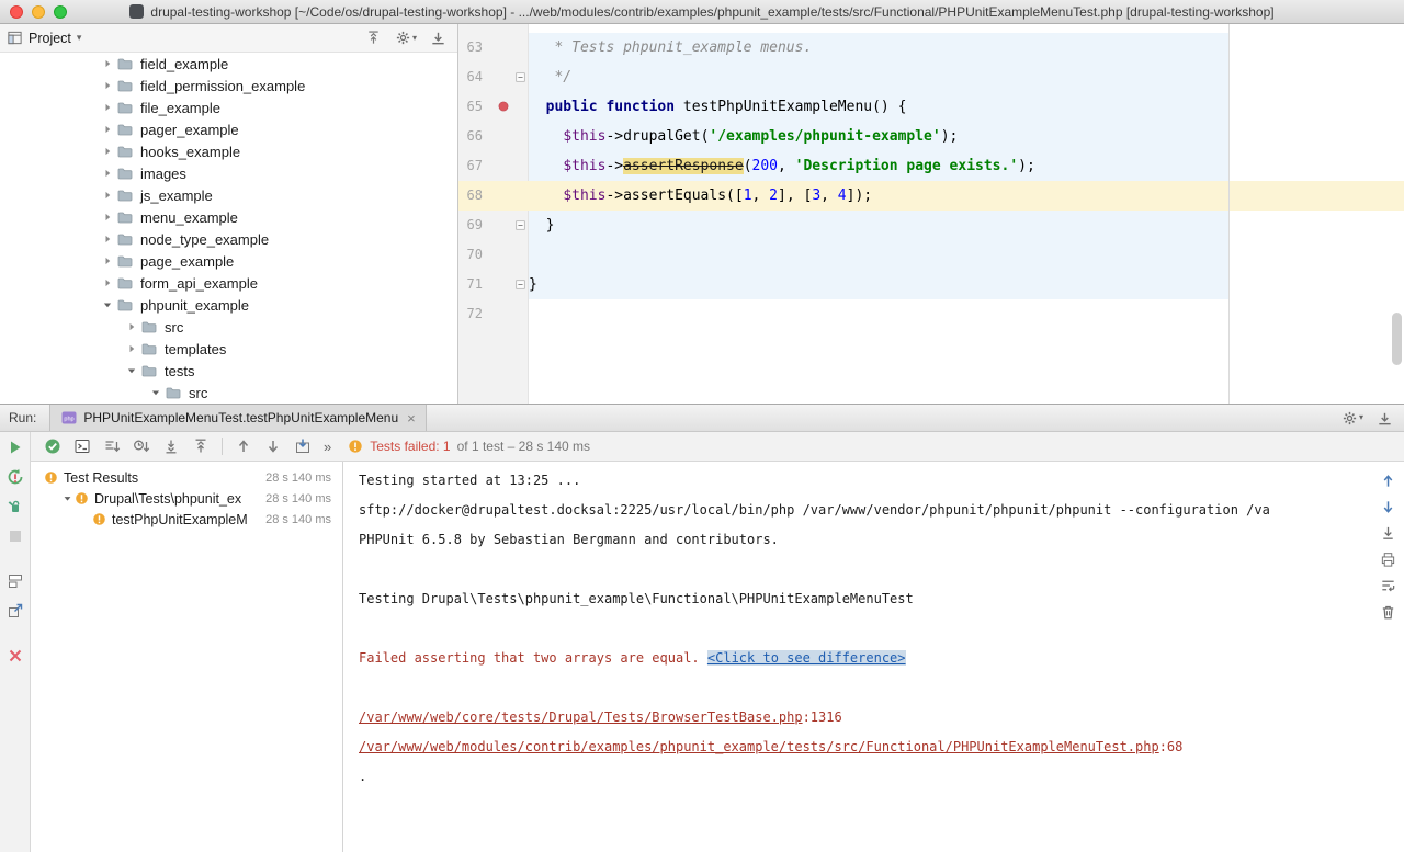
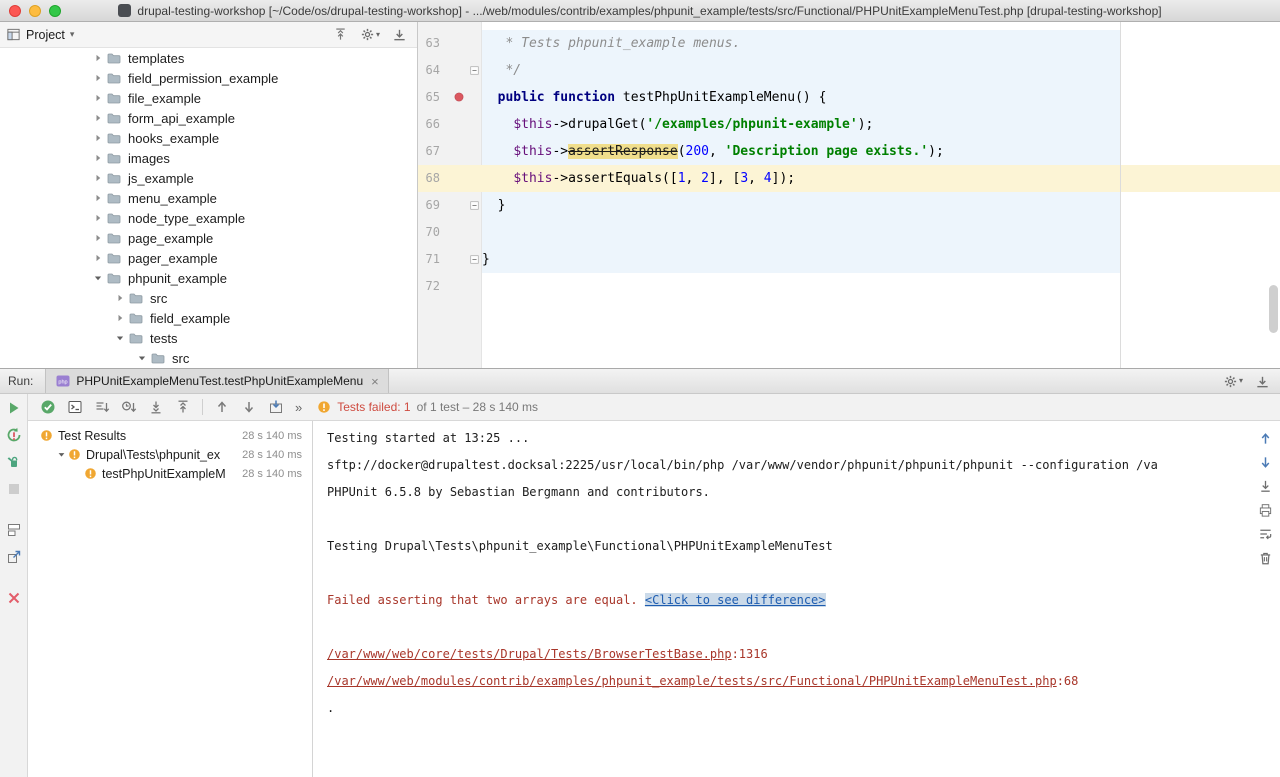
  drupal-testing-workshop [~/Code/os/drupal-testing-workshop] - .../web/modules/contrib/examples/phpunit_example/tests/src/Functional/PHPUnitExampleMenuTest.php [drupal-testing-workshop]
  Project
  ▾
  ▾
- field_example
+ templates
  field_permission_example
  file_example
- pager_example
+ form_api_example
  hooks_example
  images
  js_example
  menu_example
  node_type_example
  page_example
- form_api_example
+ pager_example
  phpunit_example
  src
- templates
+ field_example
  tests
  src
  63
  64
  65
  66
  67
  68
  69
  70
  71
  72
  * Tests phpunit_example menus.
  */
  public function testPhpUnitExampleMenu() {
  $this->drupalGet('/examples/phpunit-example');
  $this->assertResponse(200, 'Description page exists.');
  $this->assertEquals([1, 2], [3, 4]);
  }
  }
  Run:
  PHPUnitExampleMenuTest.testPhpUnitExampleMenu
  ×
  ▾
  »
  Tests failed: 1
  of 1 test – 28 s 140 ms
  Test Results
  28 s 140 ms
  Drupal\Tests\phpunit_ex
  28 s 140 ms
  testPhpUnitExampleM
  28 s 140 ms
  Testing started at 13:25 ...
  sftp://docker@drupaltest.docksal:2225/usr/local/bin/php /var/www/vendor/phpunit/phpunit/phpunit --configuration /va
  PHPUnit 6.5.8 by Sebastian Bergmann and contributors.
  Testing Drupal\Tests\phpunit_example\Functional\PHPUnitExampleMenuTest
  Failed asserting that two arrays are equal. <Click to see difference>
  /var/www/web/core/tests/Drupal/Tests/BrowserTestBase.php:1316
  /var/www/web/modules/contrib/examples/phpunit_example/tests/src/Functional/PHPUnitExampleMenuTest.php:68
  .
